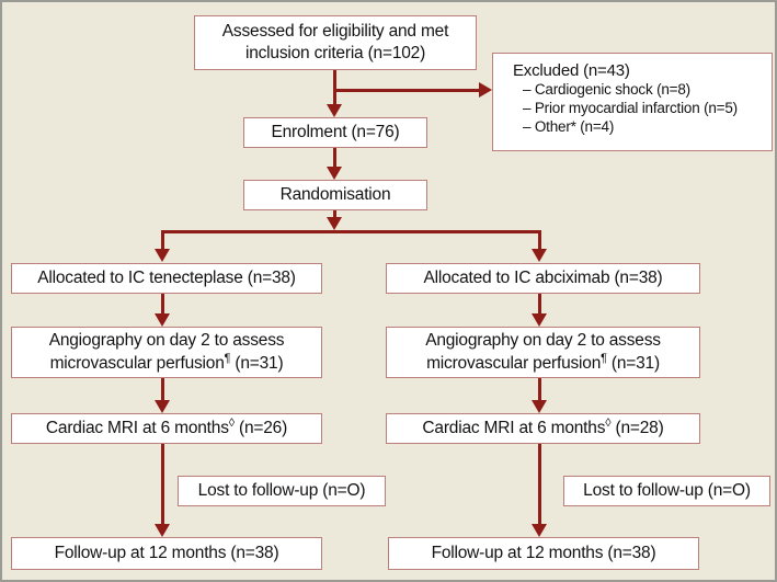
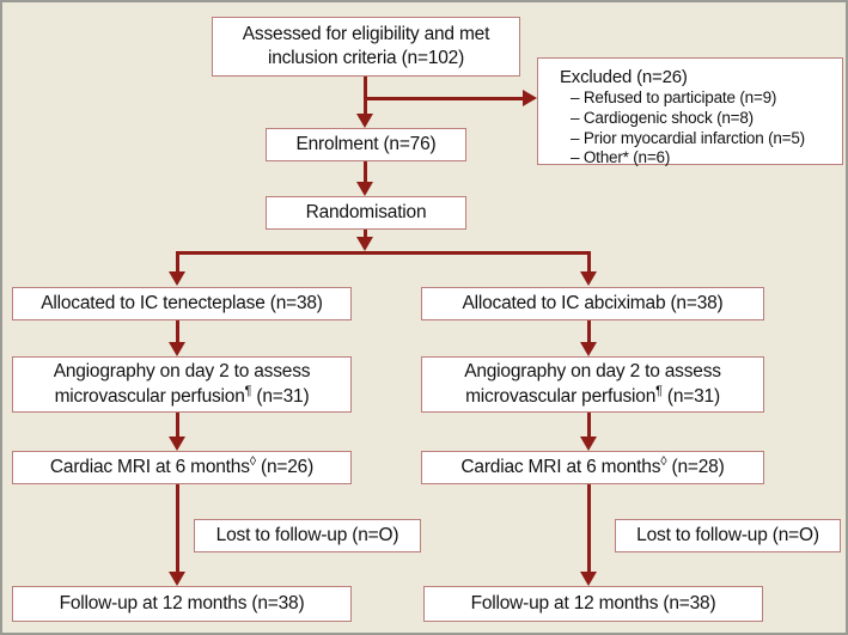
  Assessed for eligibility and met inclusion criteria (n=102)
- Excluded (n=43)
+ Excluded (n=26)
+ – Refused to participate (n=9)
  – Cardiogenic shock (n=8)
  – Prior myocardial infarction (n=5)
- – Other* (n=4)
+ – Other* (n=6)
  Enrolment (n=76)
  Randomisation
  Allocated to IC tenecteplase (n=38)
  Allocated to IC abciximab (n=38)
  Angiography on day 2 to assess
  microvascular perfusion¶ (n=31)
  Angiography on day 2 to assess
  microvascular perfusion¶ (n=31)
  Cardiac MRI at 6 months◊ (n=26)
  Cardiac MRI at 6 months◊ (n=28)
  Lost to follow-up (n=O)
  Lost to follow-up (n=O)
  Follow-up at 12 months (n=38)
  Follow-up at 12 months (n=38)
